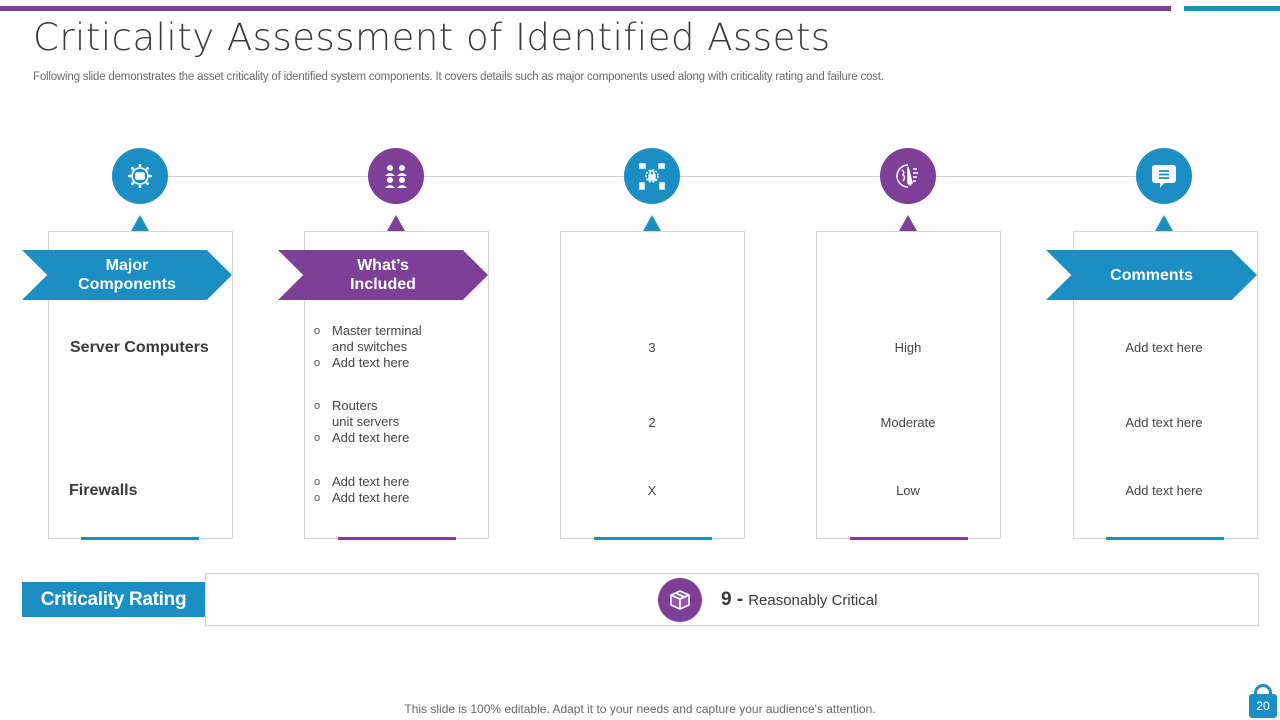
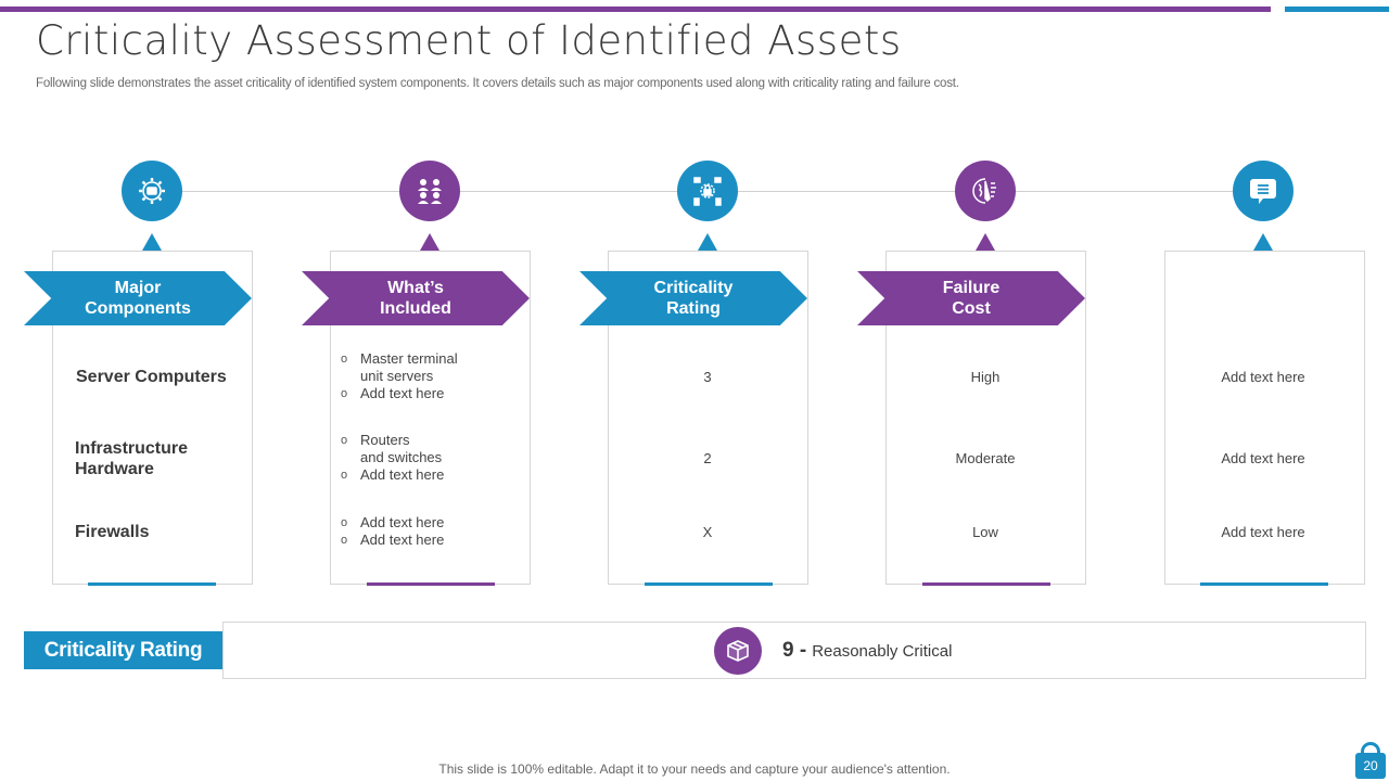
  Criticality Assessment of Identified Assets
  Following slide demonstrates the asset criticality of identified system components. It covers details such as major components used along with criticality rating and failure cost.
  Major
  Components
  Server Computers
+ Infrastructure
+ Hardware
  Firewalls
  What’s
  Included
  Master terminal
- and switches
+ unit servers
  Add text here
  Routers
- unit servers
+ and switches
  Add text here
  Add text here
  Add text here
+ Criticality
+ Rating
  3
  2
  X
+ Failure
+ Cost
  High
  Moderate
  Low
- Comments
  Add text here
  Add text here
  Add text here
  9 -
  Reasonably Critical
  Criticality Rating
  This slide is 100% editable. Adapt it to your needs and capture your audience's attention.
  20
